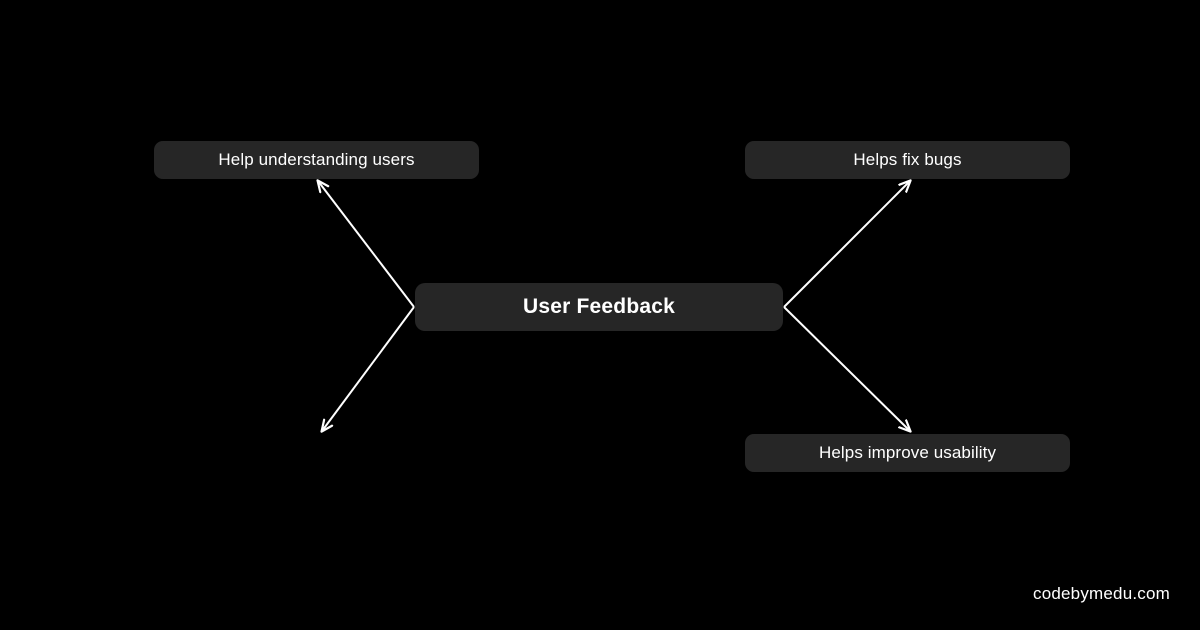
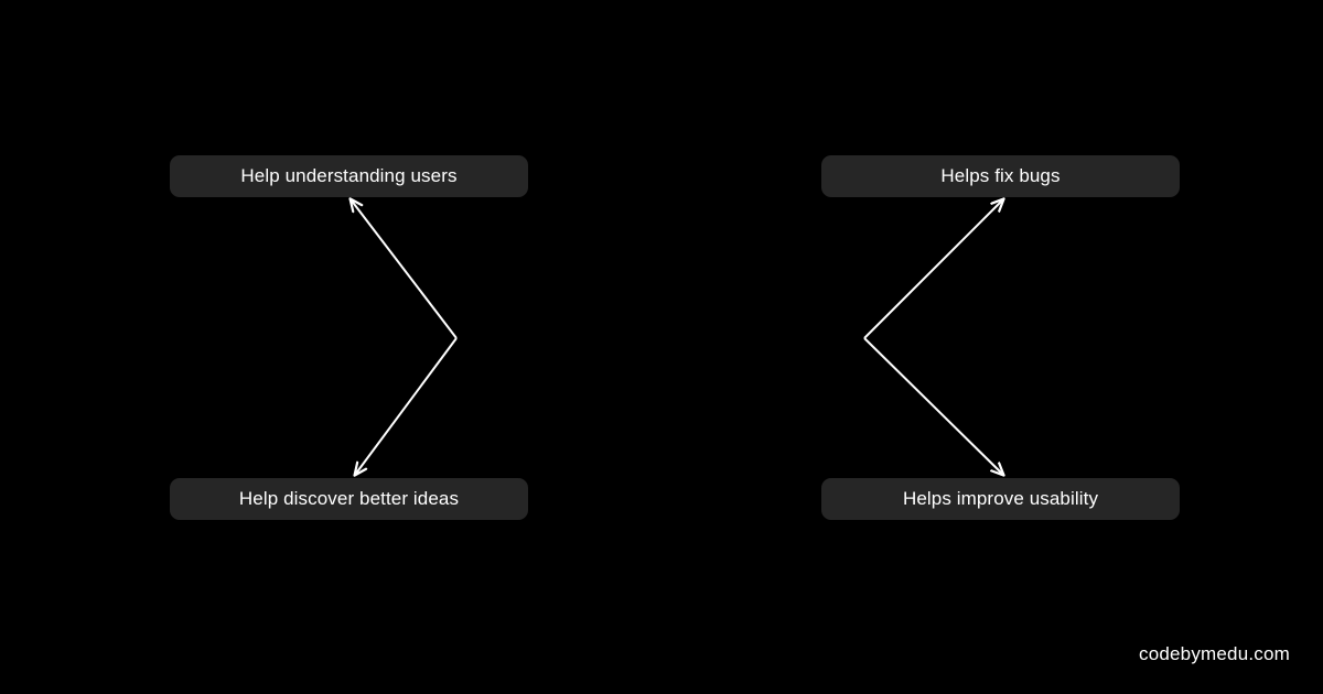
  Help understanding users
  Helps fix bugs
+ Help discover better ideas
  Helps improve usability
- User Feedback
  codebymedu.com
